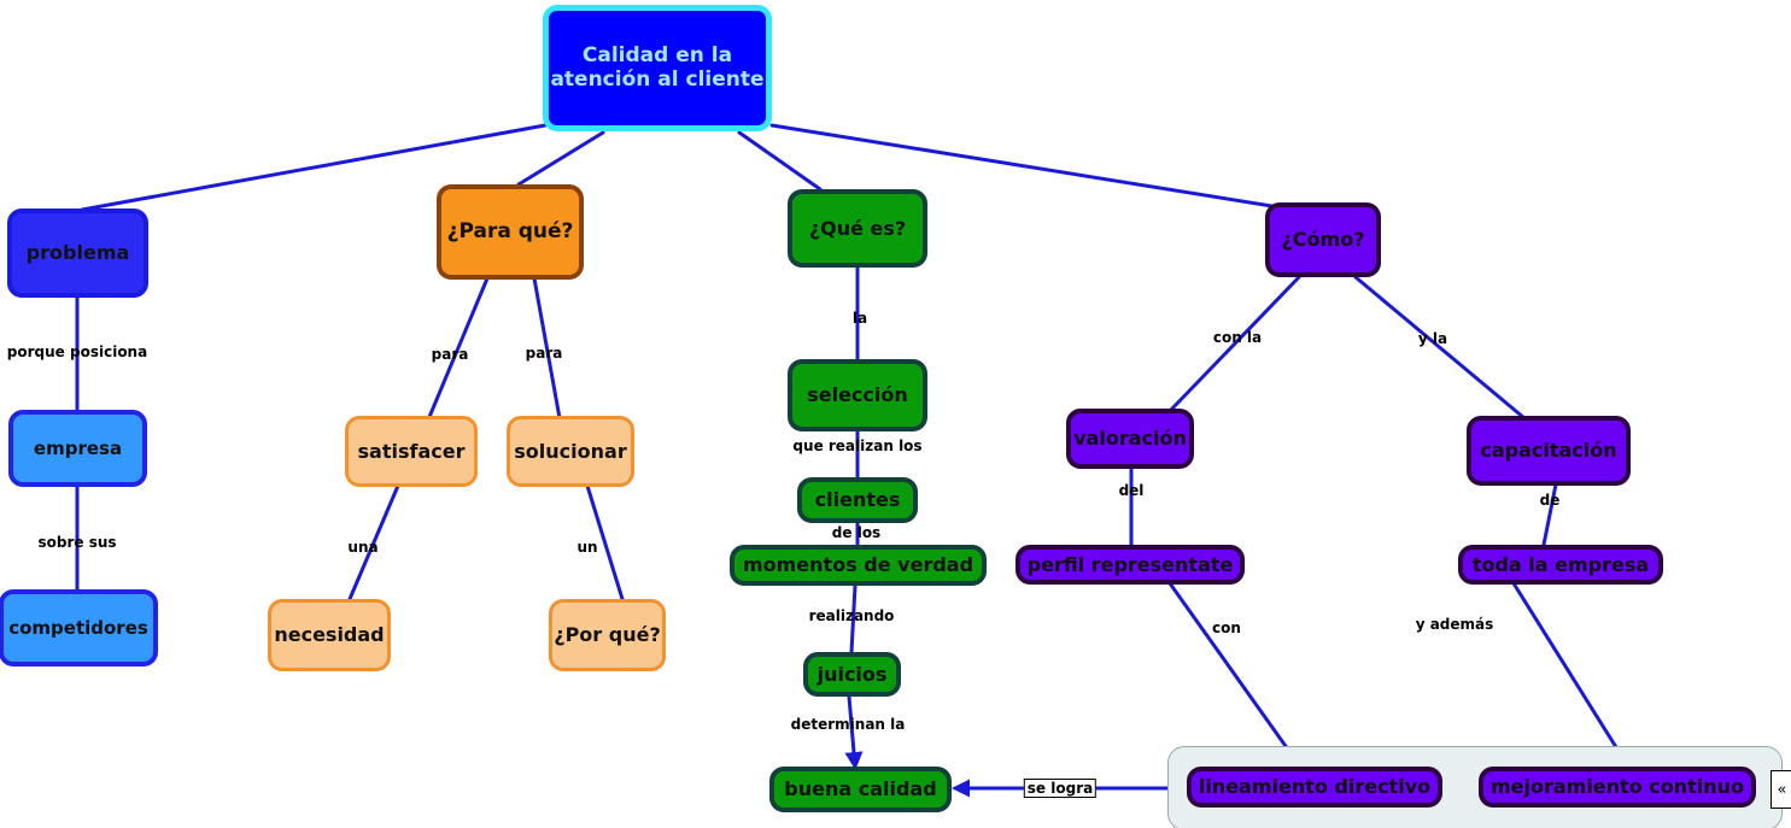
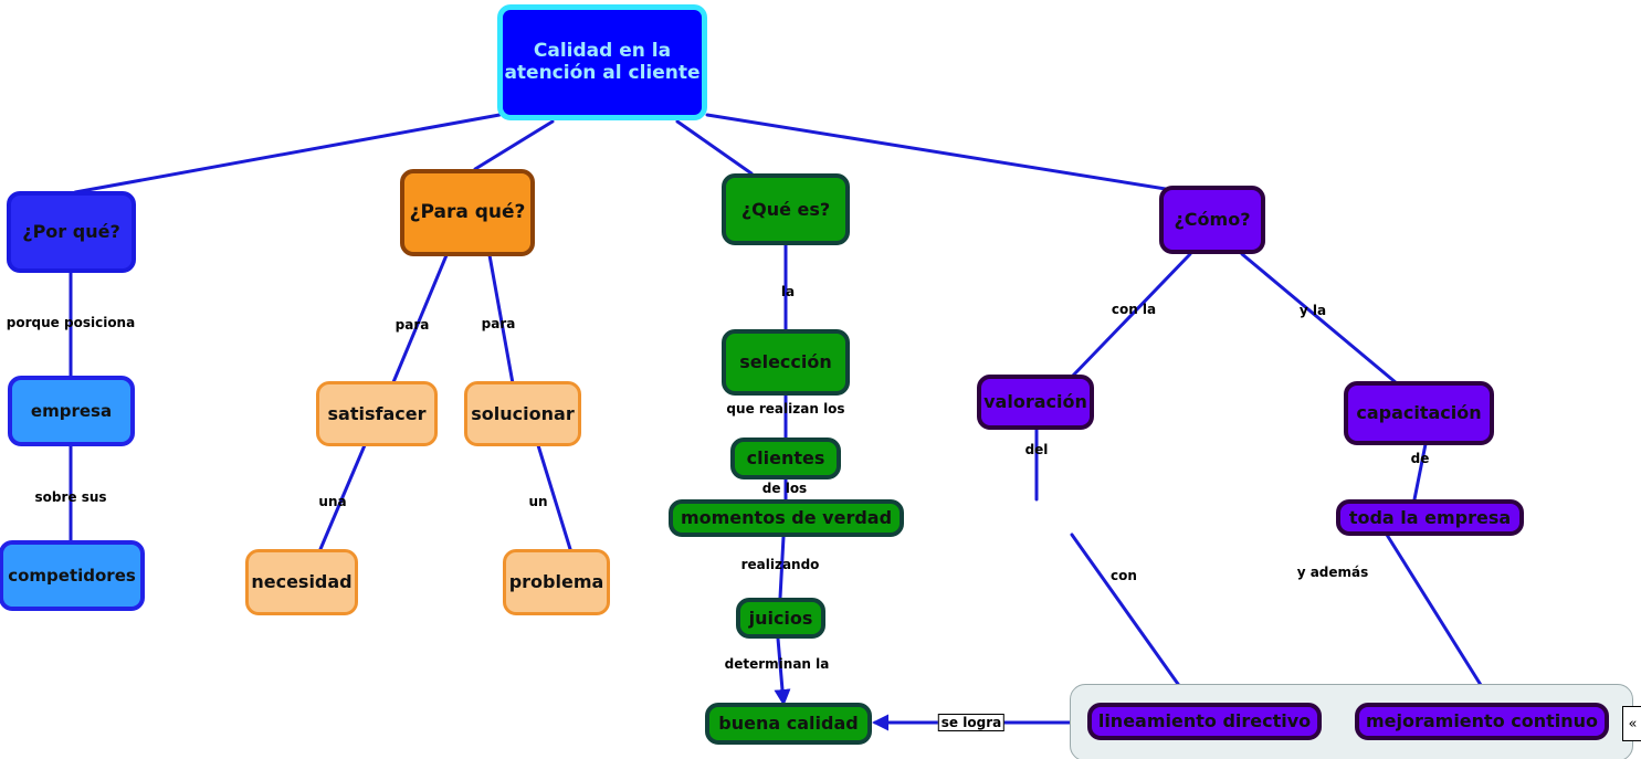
  Calidad en la atención al cliente
- problema
+ ¿Por qué?
  empresa
  competidores
  ¿Para qué?
  satisfacer
  solucionar
  necesidad
- ¿Por qué?
+ problema
  ¿Qué es?
  selección
  clientes
  momentos de verdad
  juicios
  buena calidad
  ¿Cómo?
  valoración
- perfil representate
  capacitación
  toda la empresa
  lineamiento directivo
  mejoramiento continuo
  porque posiciona
  sobre sus
  para
  para
  una
  un
  la
  que realizan los
  de los
  realizando
  determinan la
  con la
  y la
  del
  de
  con
  y además
  se logra
  «
